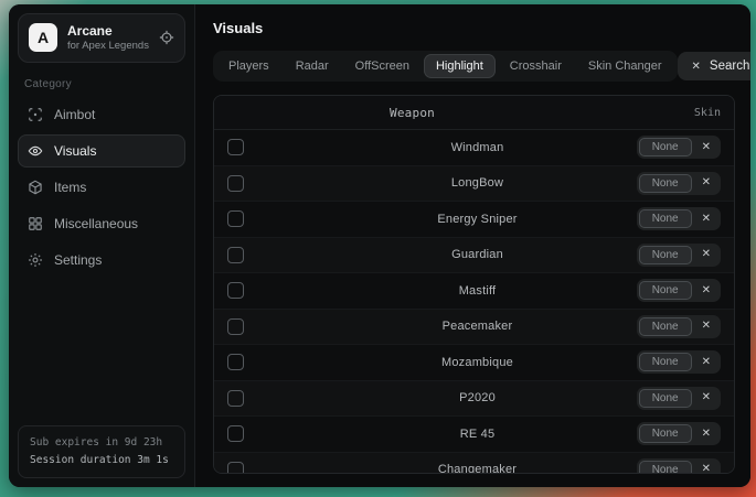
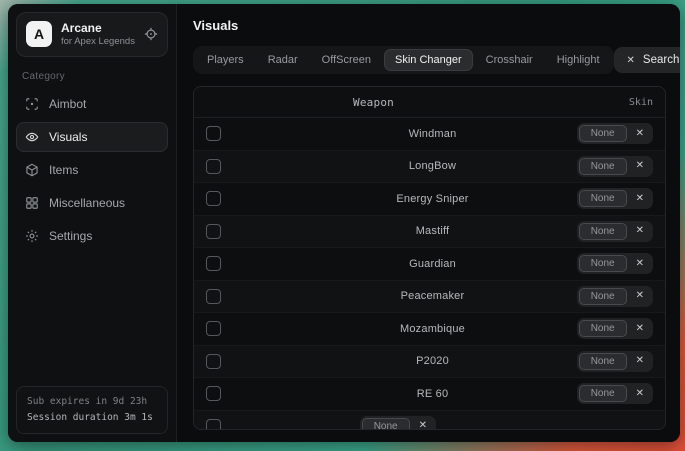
  A
  Arcane
  for Apex Legends
  Category
  Aimbot
  Visuals
  Items
  Miscellaneous
  Settings
  Sub expires in 9d 23h
  Session duration 3m 1s
  Visuals
  Players
  Radar
  OffScreen
- Highlight
+ Skin Changer
  Crosshair
- Skin Changer
+ Highlight
  ✕
  Search
  Weapon
  Skin
  Windman
  None
  ✕
  LongBow
  None
  ✕
  Energy Sniper
  None
  ✕
- Guardian
+ Mastiff
  None
  ✕
- Mastiff
+ Guardian
  None
  ✕
  Peacemaker
  None
  ✕
  Mozambique
  None
  ✕
  P2020
  None
  ✕
- RE 45
+ RE 60
  None
  ✕
- Changemaker
  None
  ✕
